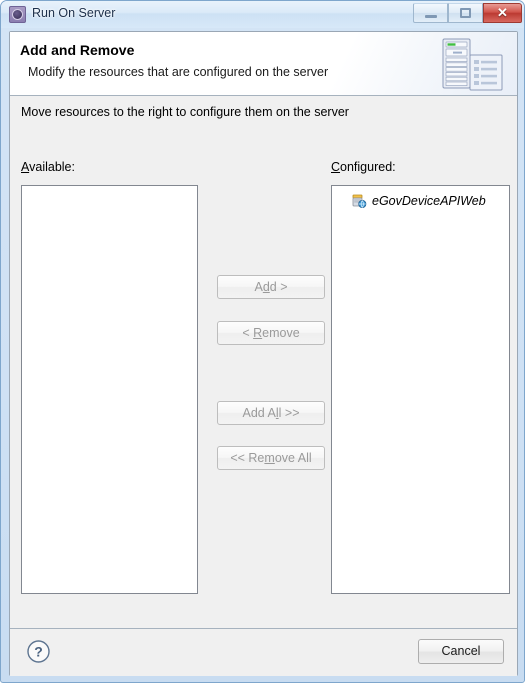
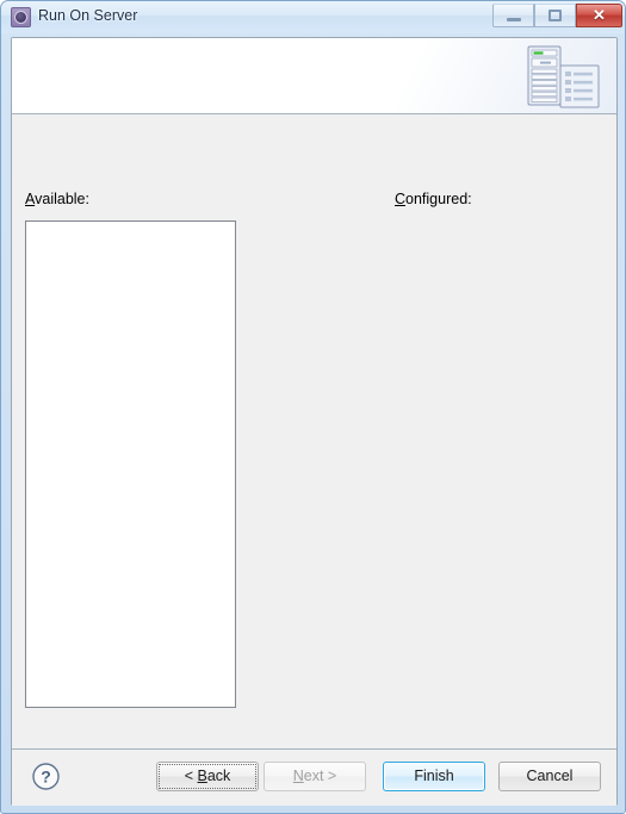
  Run On Server
  ✕
- Add and Remove
- Modify the resources that are configured on the server
- Move resources to the right to configure them on the server
  Available:
  Configured:
- eGovDeviceAPIWeb
- Add >
- < Remove
- Add All >>
- << Remove All
  ?
+ < Back
+ Next >
+ Finish
  Cancel
